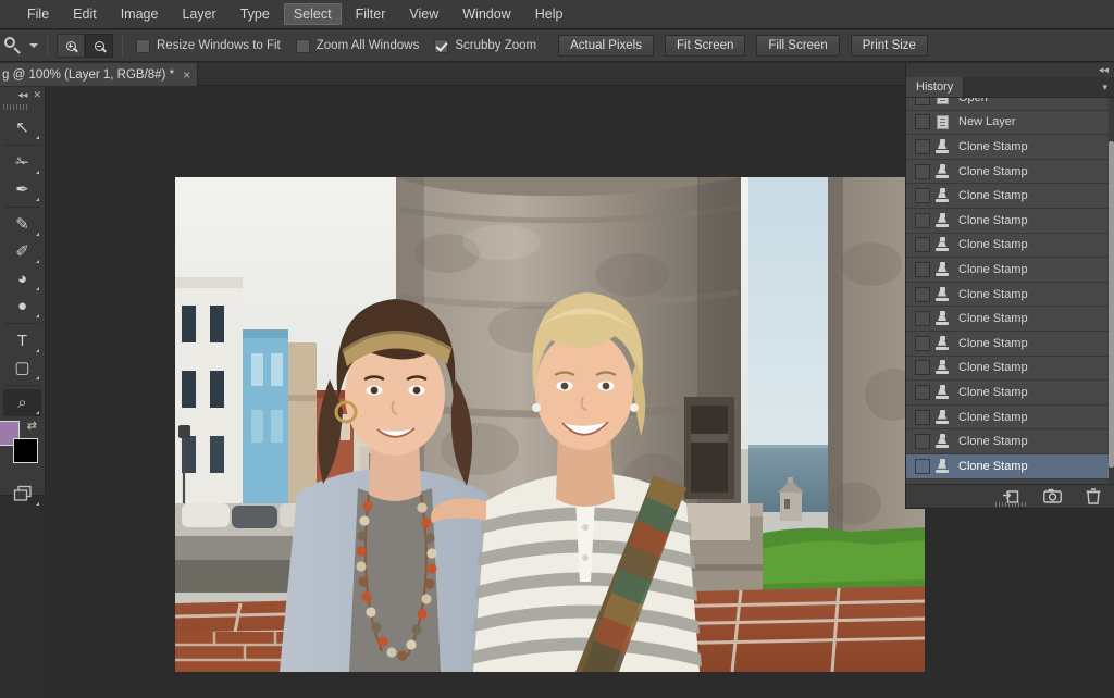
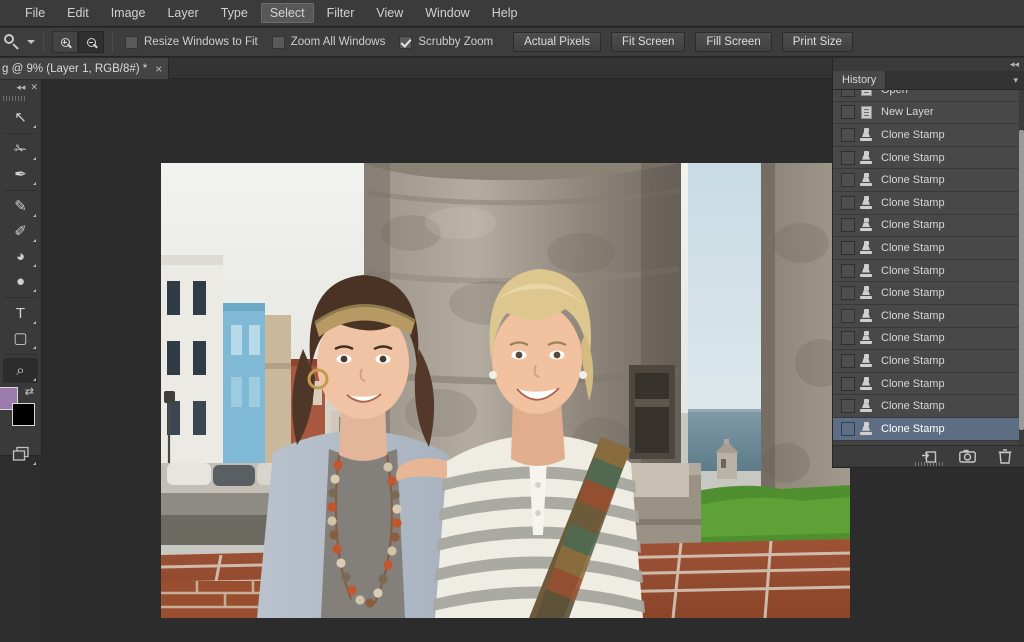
  File
  Edit
  Image
  Layer
  Type
  Select
  Filter
  View
  Window
  Help
  Resize Windows to Fit
  Zoom All Windows
  Scrubby Zoom
  Actual Pixels
  Fit Screen
  Fill Screen
  Print Size
- g @ 100% (Layer 1, RGB/8#) *
+ g @ 9% (Layer 1, RGB/8#) *
  ×
  ◂◂
  ✕
  ↖
  ✁
  ✒
  ✎
  ✐
  ◕
  ●
  T
  ▢
  ⌕
  ⇄
  ◂◂
  History
  ▾
  Open
  New Layer
  Clone Stamp
  Clone Stamp
  Clone Stamp
  Clone Stamp
  Clone Stamp
  Clone Stamp
  Clone Stamp
  Clone Stamp
  Clone Stamp
  Clone Stamp
  Clone Stamp
  Clone Stamp
  Clone Stamp
  Clone Stamp
